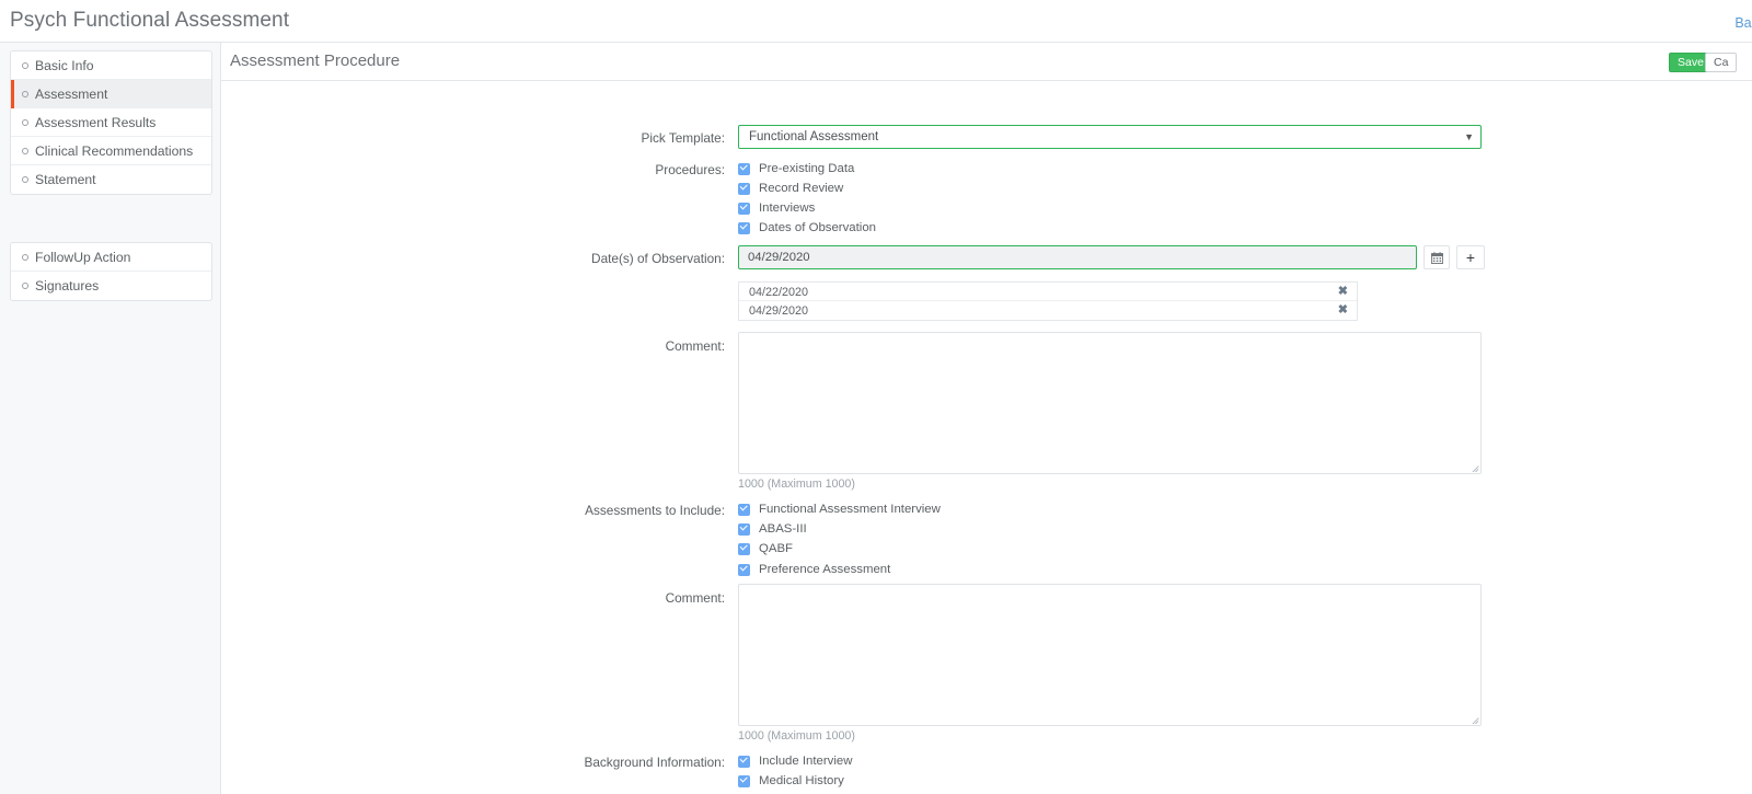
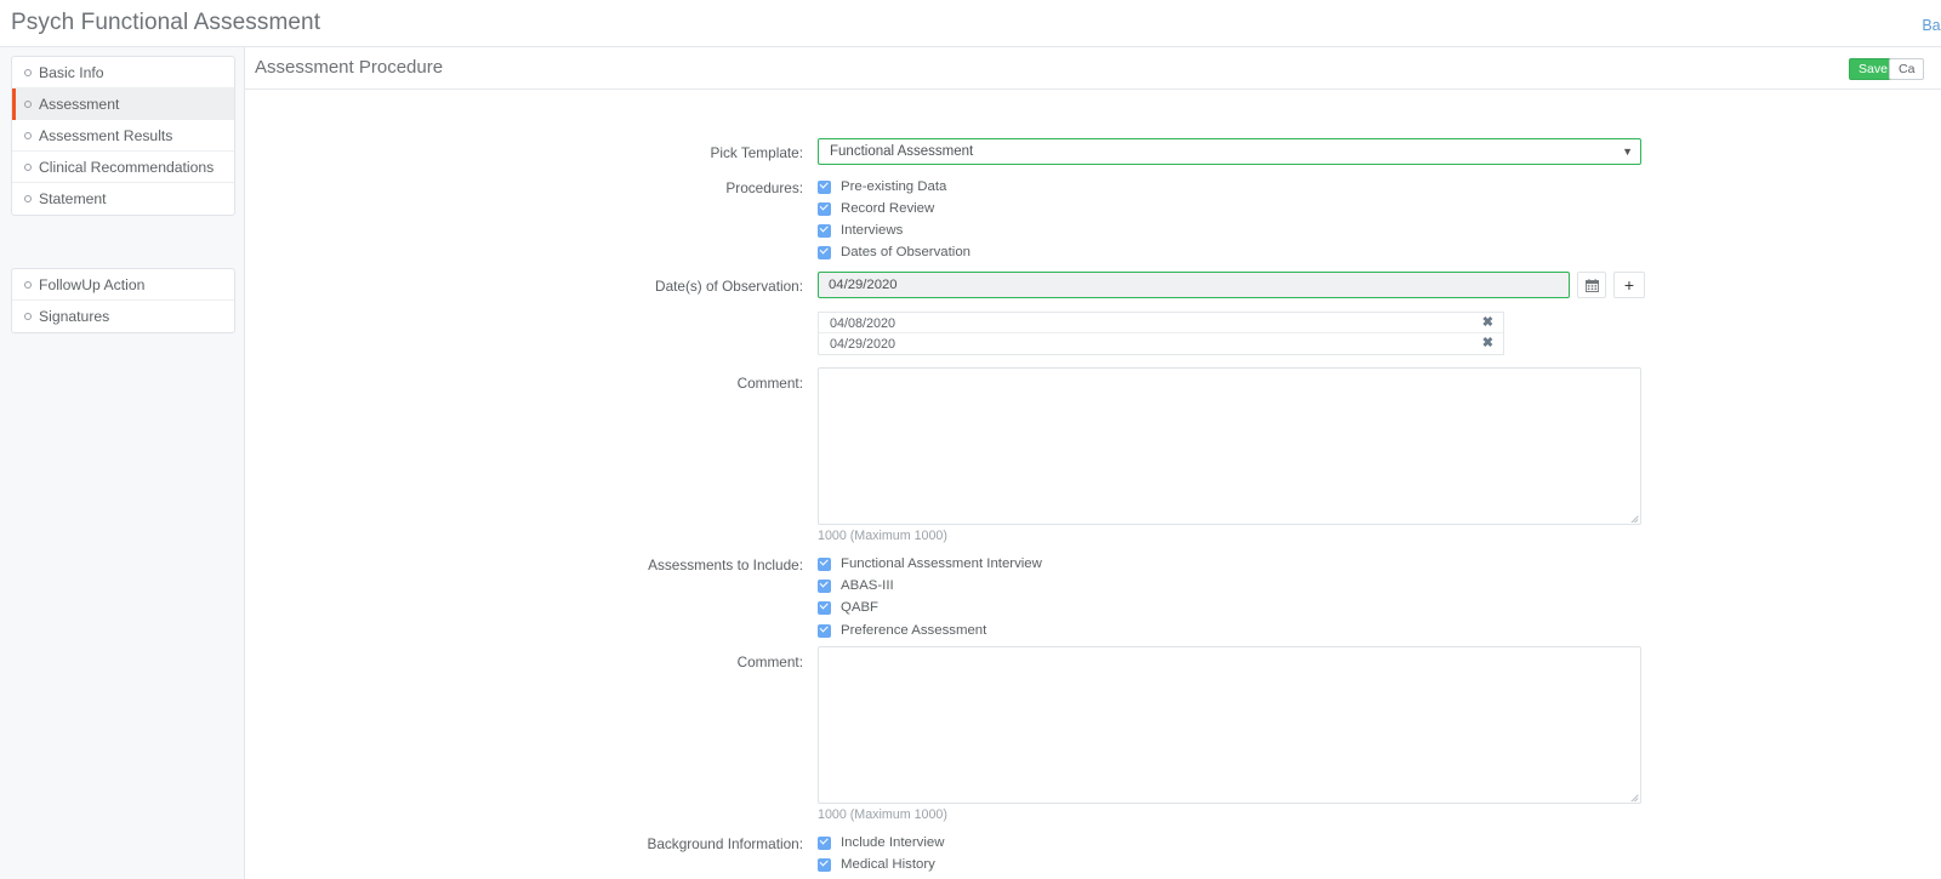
  Psych Functional Assessment
  Basic Info
  Assessment
  Assessment Results
  Clinical Recommendations
  Statement
  FollowUp Action
  Signatures
  Assessment Procedure
  Save
  Ca
  Pick Template:
  Functional Assessment
  ▼
  Procedures:
  Pre-existing Data
  Record Review
  Interviews
  Dates of Observation
  Date(s) of Observation:
  04/29/2020
  +
- 04/22/2020
+ 04/08/2020
  ✖
  04/29/2020
  ✖
  Comment:
  1000 (Maximum 1000)
  Assessments to Include:
  Functional Assessment Interview
  ABAS-III
  QABF
  Preference Assessment
  Comment:
  1000 (Maximum 1000)
  Background Information:
  Include Interview
  Medical History
